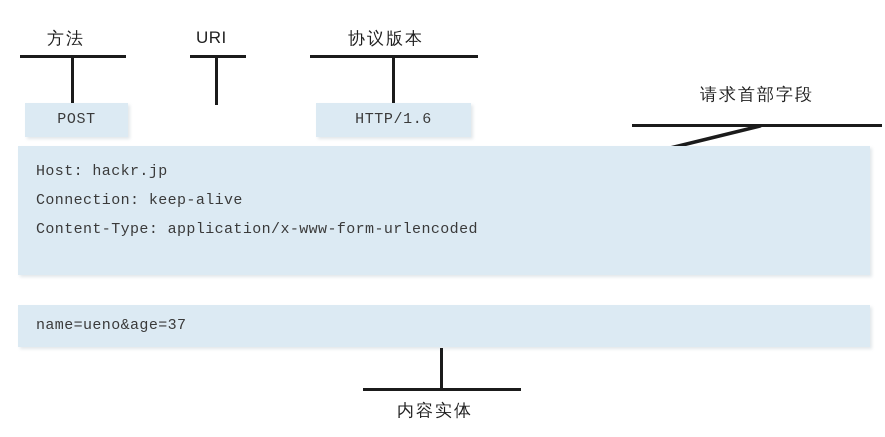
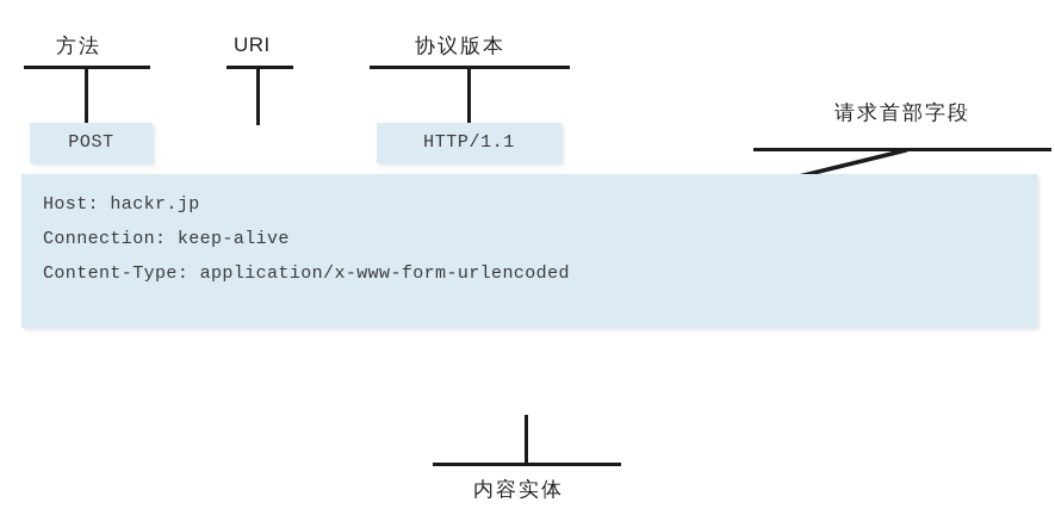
  方法
  URI
  协议版本
  POST
- HTTP/1.6
+ HTTP/1.1
  请求首部字段
  Host: hackr.jp
  Connection: keep-alive
  Content-Type: application/x-www-form-urlencoded
- name=ueno&age=37
  内容实体
